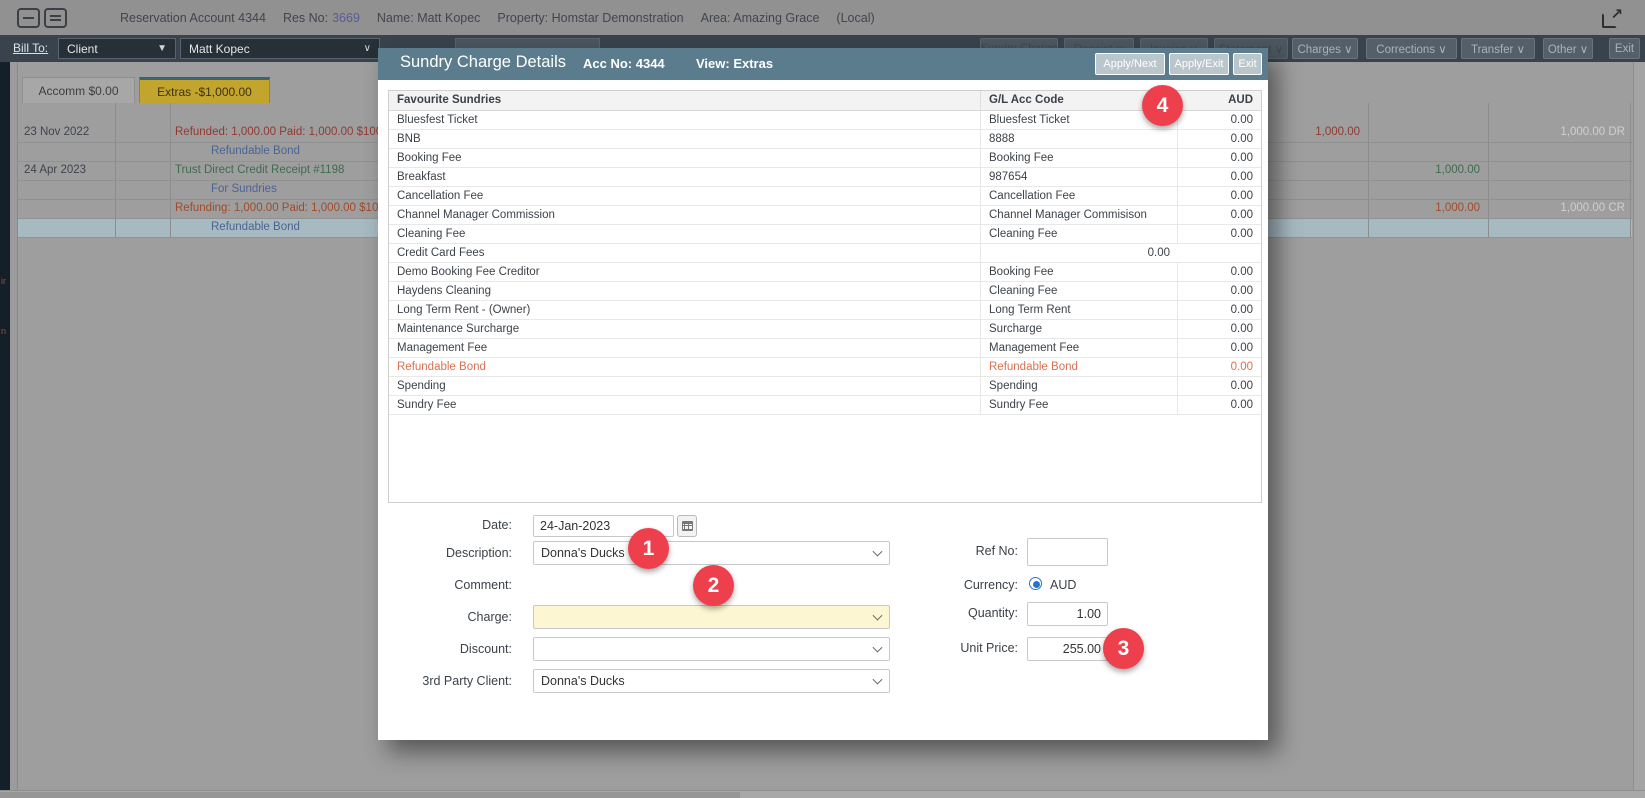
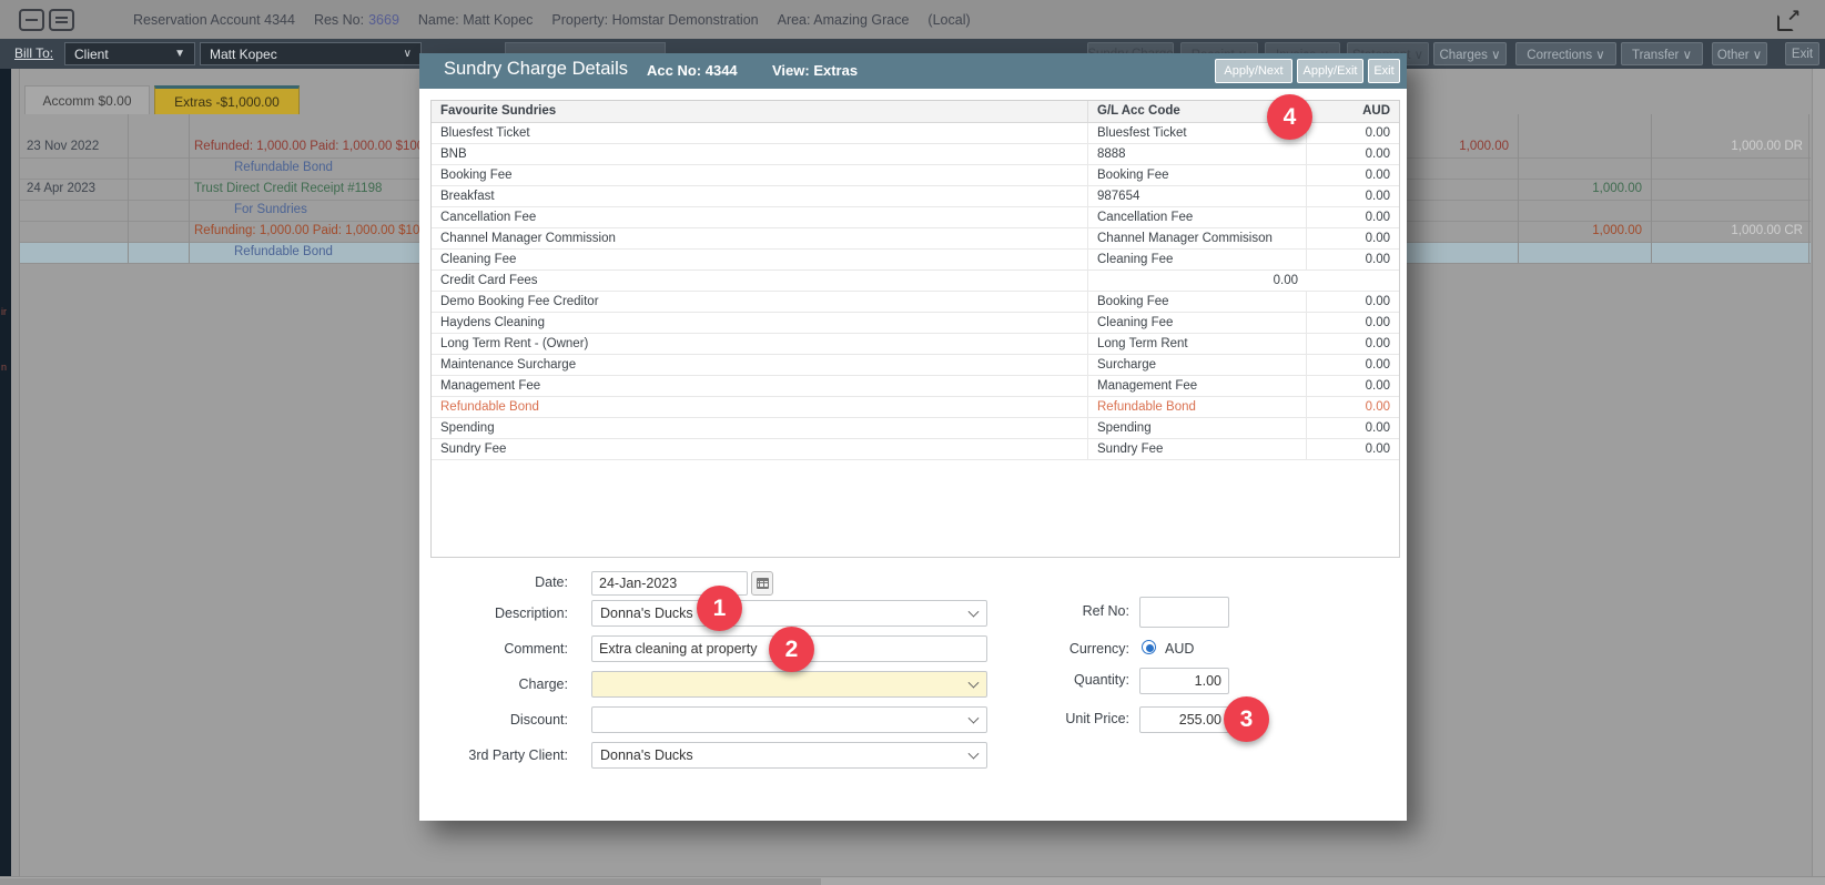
  Reservation Account 4344
  Res No: 3669
  Name: Matt Kopec
  Property: Homstar Demonstration
  Area: Amazing Grace
  (Local)
  ↗
  Bill To:
  Client
  ▼
  Matt Kopec
  ∨
  Charges ∨
  Corrections ∨
  Transfer ∨
  Other ∨
  Exit
  ir
  n
  Accomm $0.00
  Extras -$1,000.00
  23 Nov 2022
  Refunded: 1,000.00 Paid: 1,000.00 $10
  1,000.00
  1,000.00 DR
  Refundable Bond
  24 Apr 2023
  Trust Direct Credit Receipt #1198
  1,000.00
  For Sundries
  Refunding: 1,000.00 Paid: 1,000.00 $10
  1,000.00
  1,000.00 CR
  Refundable Bond
  Sundry Charge Details
  Acc No: 4344
  View: Extras
  Apply/Next
  Apply/Exit
  Exit
  Favourite Sundries
  G/L Acc Code
  AUD
  Bluesfest Ticket
  Bluesfest Ticket
  0.00
  BNB
  8888
  0.00
  Booking Fee
  Booking Fee
  0.00
  Breakfast
  987654
  0.00
  Cancellation Fee
  Cancellation Fee
  0.00
  Channel Manager Commission
  Channel Manager Commisison
  0.00
  Cleaning Fee
  Cleaning Fee
  0.00
  Credit Card Fees
  0.00
  Demo Booking Fee Creditor
  Booking Fee
  0.00
  Haydens Cleaning
  Cleaning Fee
  0.00
  Long Term Rent - (Owner)
  Long Term Rent
  0.00
  Maintenance Surcharge
  Surcharge
  0.00
  Management Fee
  Management Fee
  0.00
  Refundable Bond
  Refundable Bond
  0.00
  Spending
  Spending
  0.00
  Sundry Fee
  Sundry Fee
  0.00
  Date:
  24-Jan-2023
  Description:
  Donna's Ducks
  Comment:
+ Extra cleaning at property
  Charge:
  Discount:
  3rd Party Client:
  Donna's Ducks
  Ref No:
  Currency:
  AUD
  Quantity:
  1.00
  Unit Price:
  255.00
  1
  2
  3
  4
